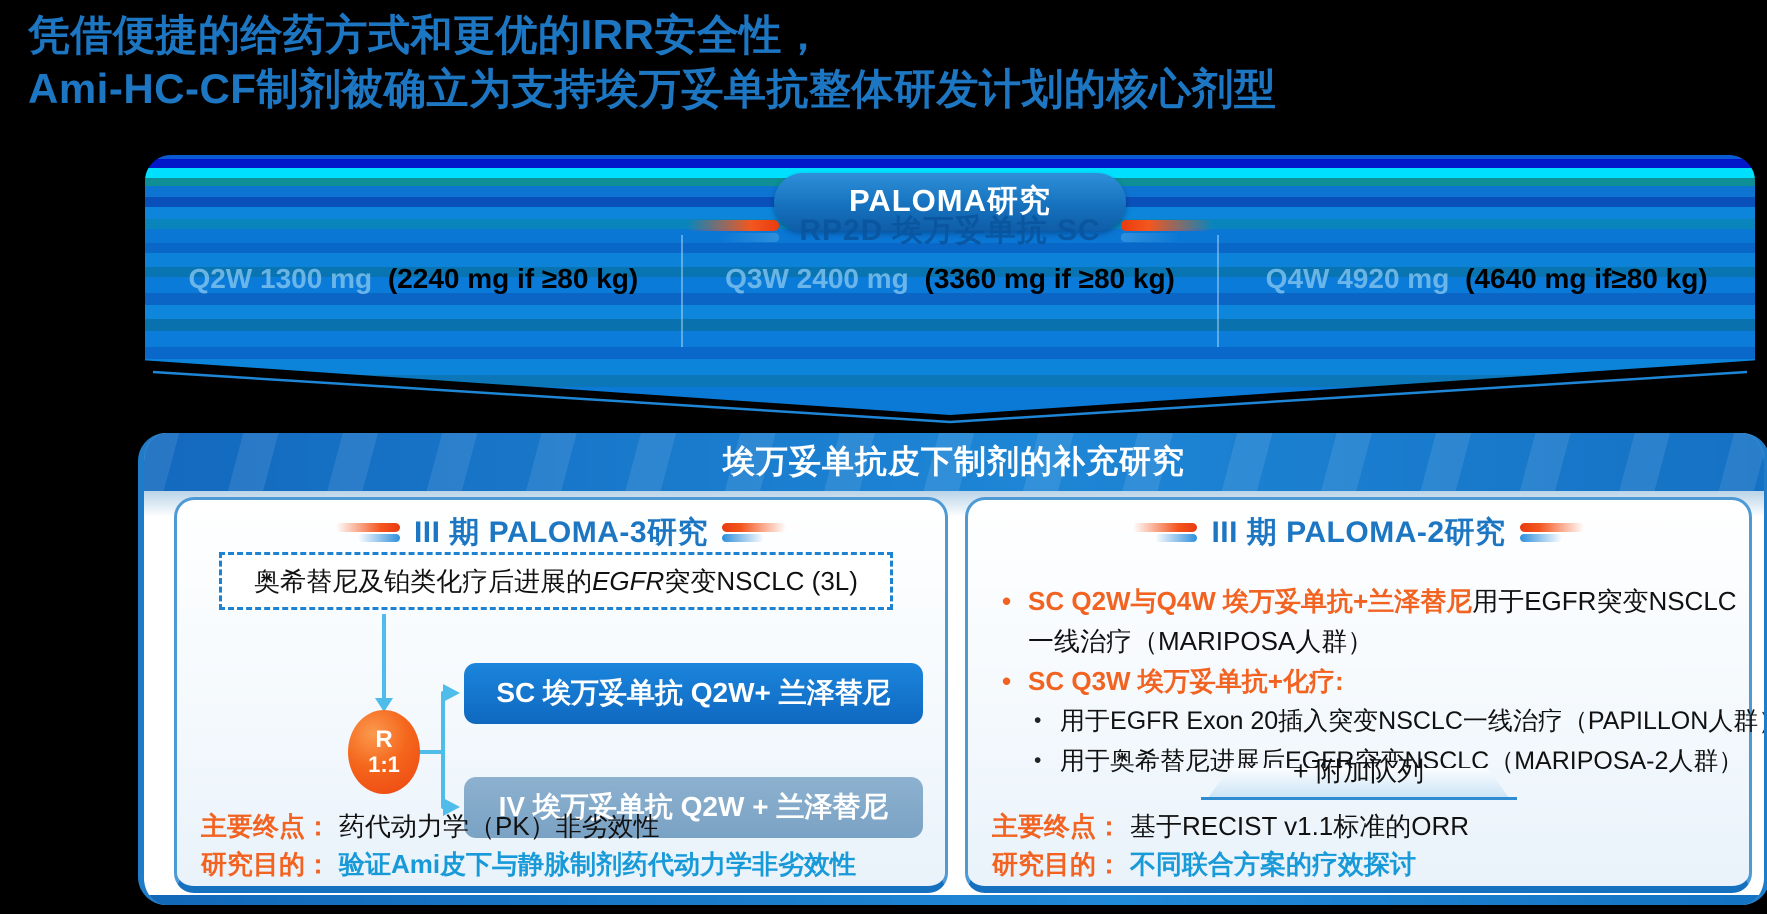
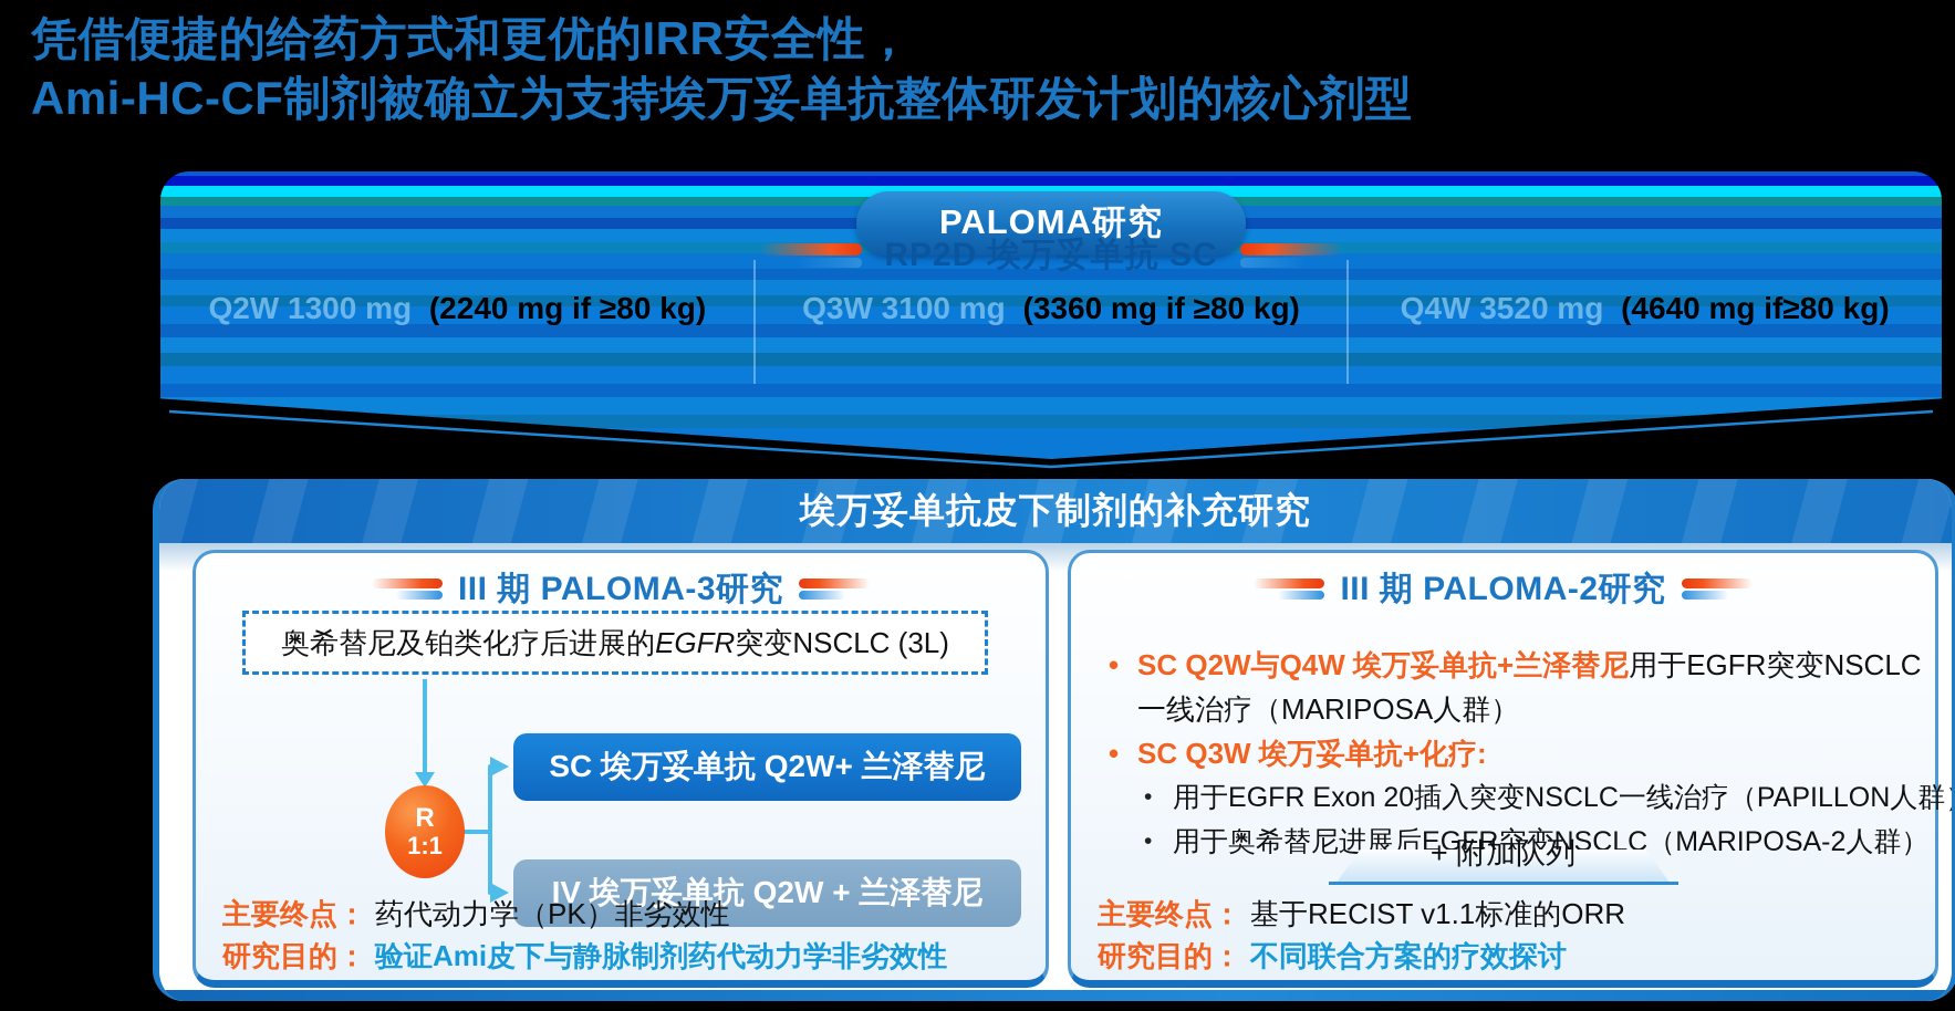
  凭借便捷的给药方式和更优的IRR安全性，
  Ami-HC-CF制剂被确立为支持埃万妥单抗整体研发计划的核心剂型
  PALOMA研究
  RP2D 埃万妥单抗 SC
  Q2W 1300 mg (2240 mg if ≥80 kg)
- Q3W 2400 mg (3360 mg if ≥80 kg)
+ Q3W 3100 mg (3360 mg if ≥80 kg)
- Q4W 4920 mg (4640 mg if≥80 kg)
+ Q4W 3520 mg (4640 mg if≥80 kg)
  埃万妥单抗皮下制剂的补充研究
  III 期 PALOMA-3研究
  奥希替尼及铂类化疗后进展的EGFR突变NSCLC (3L)
  R
  1:1
  SC 埃万妥单抗 Q2W+ 兰泽替尼
  IV 埃万妥单抗 Q2W + 兰泽替尼
  主要终点： 药代动力学（PK）非劣效性
  研究目的： 验证Ami皮下与静脉制剂药代动力学非劣效性
  III 期 PALOMA-2研究
  SC Q2W与Q4W 埃万妥单抗+兰泽替尼用于EGFR突变NSCLC
  一线治疗（MARIPOSA人群）
  SC Q3W 埃万妥单抗+化疗:
  用于EGFR Exon 20插入突变NSCLC一线治疗（PAPILLON人群
  用于奥希替尼进展后EGFR突变NSCLC（MARIPOSA-2人群）
  + 附加队列
  主要终点： 基于RECIST v1.1标准的ORR
  研究目的： 不同联合方案的疗效探讨
